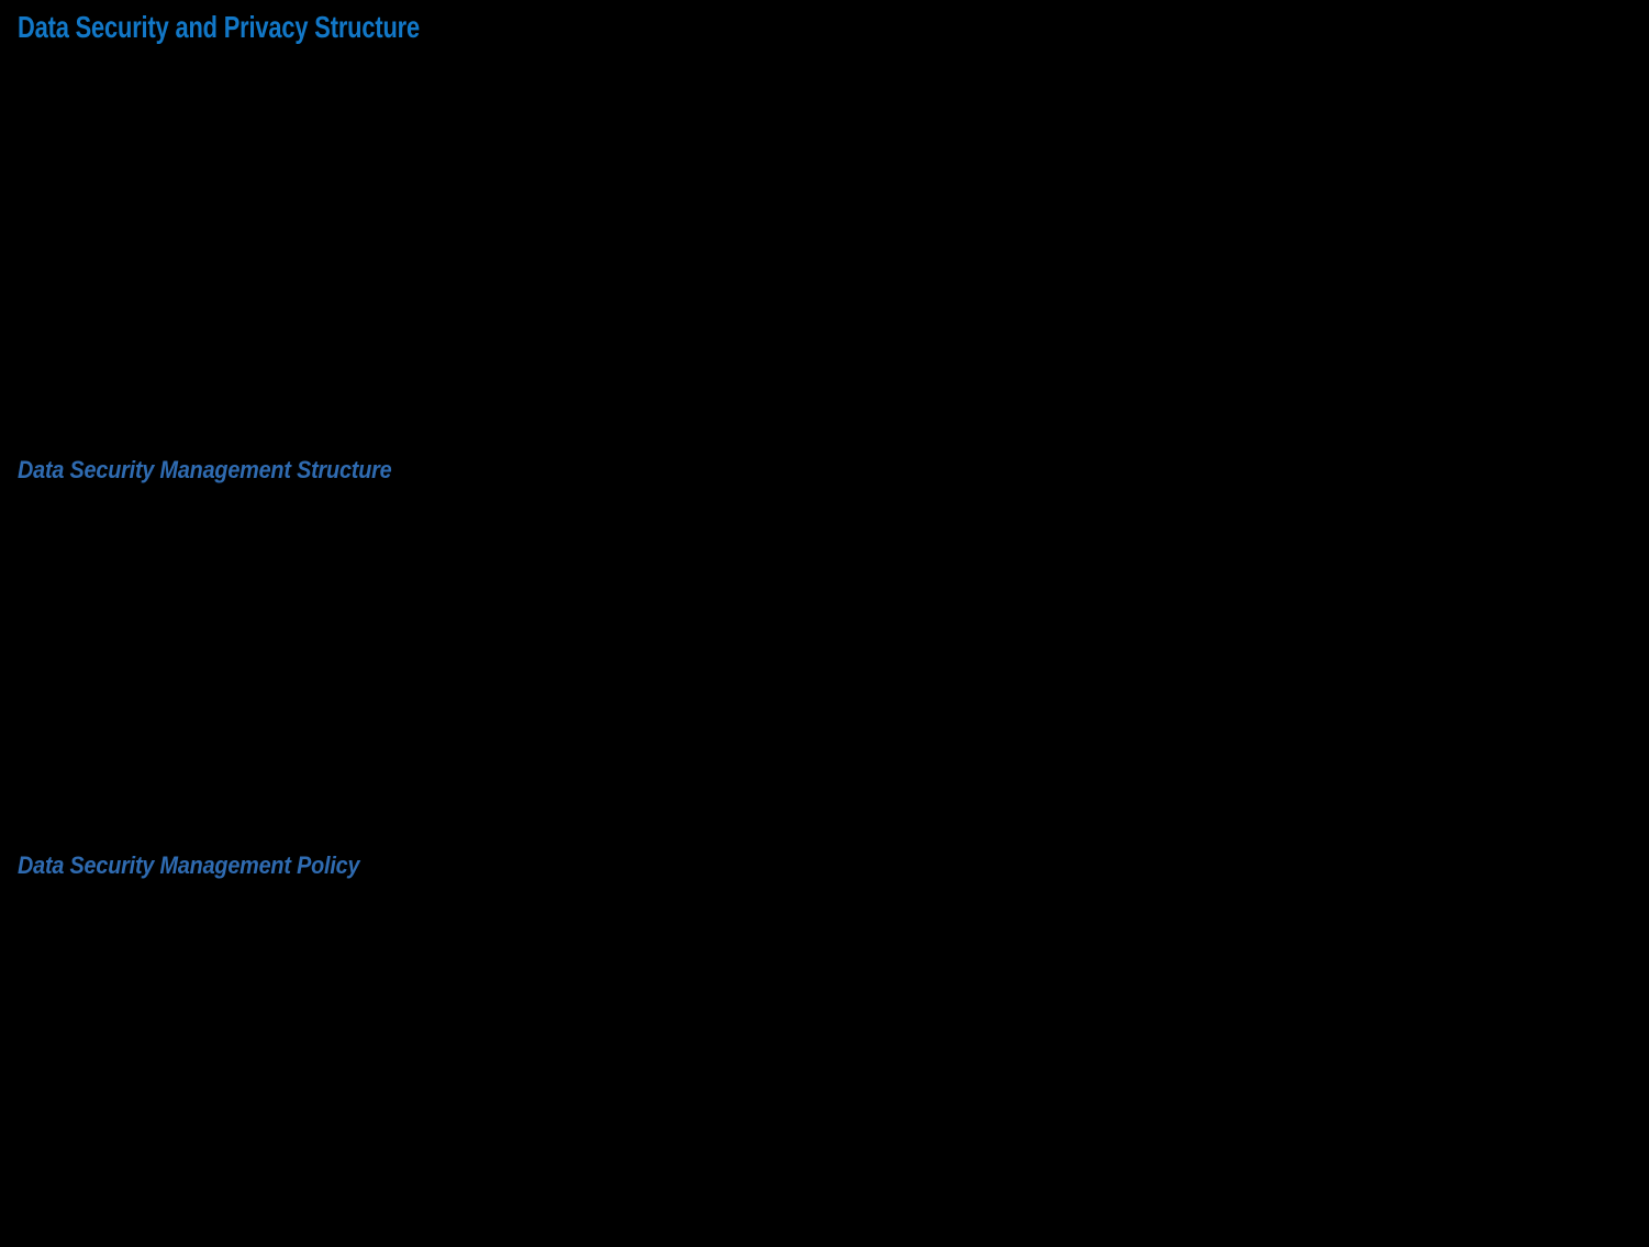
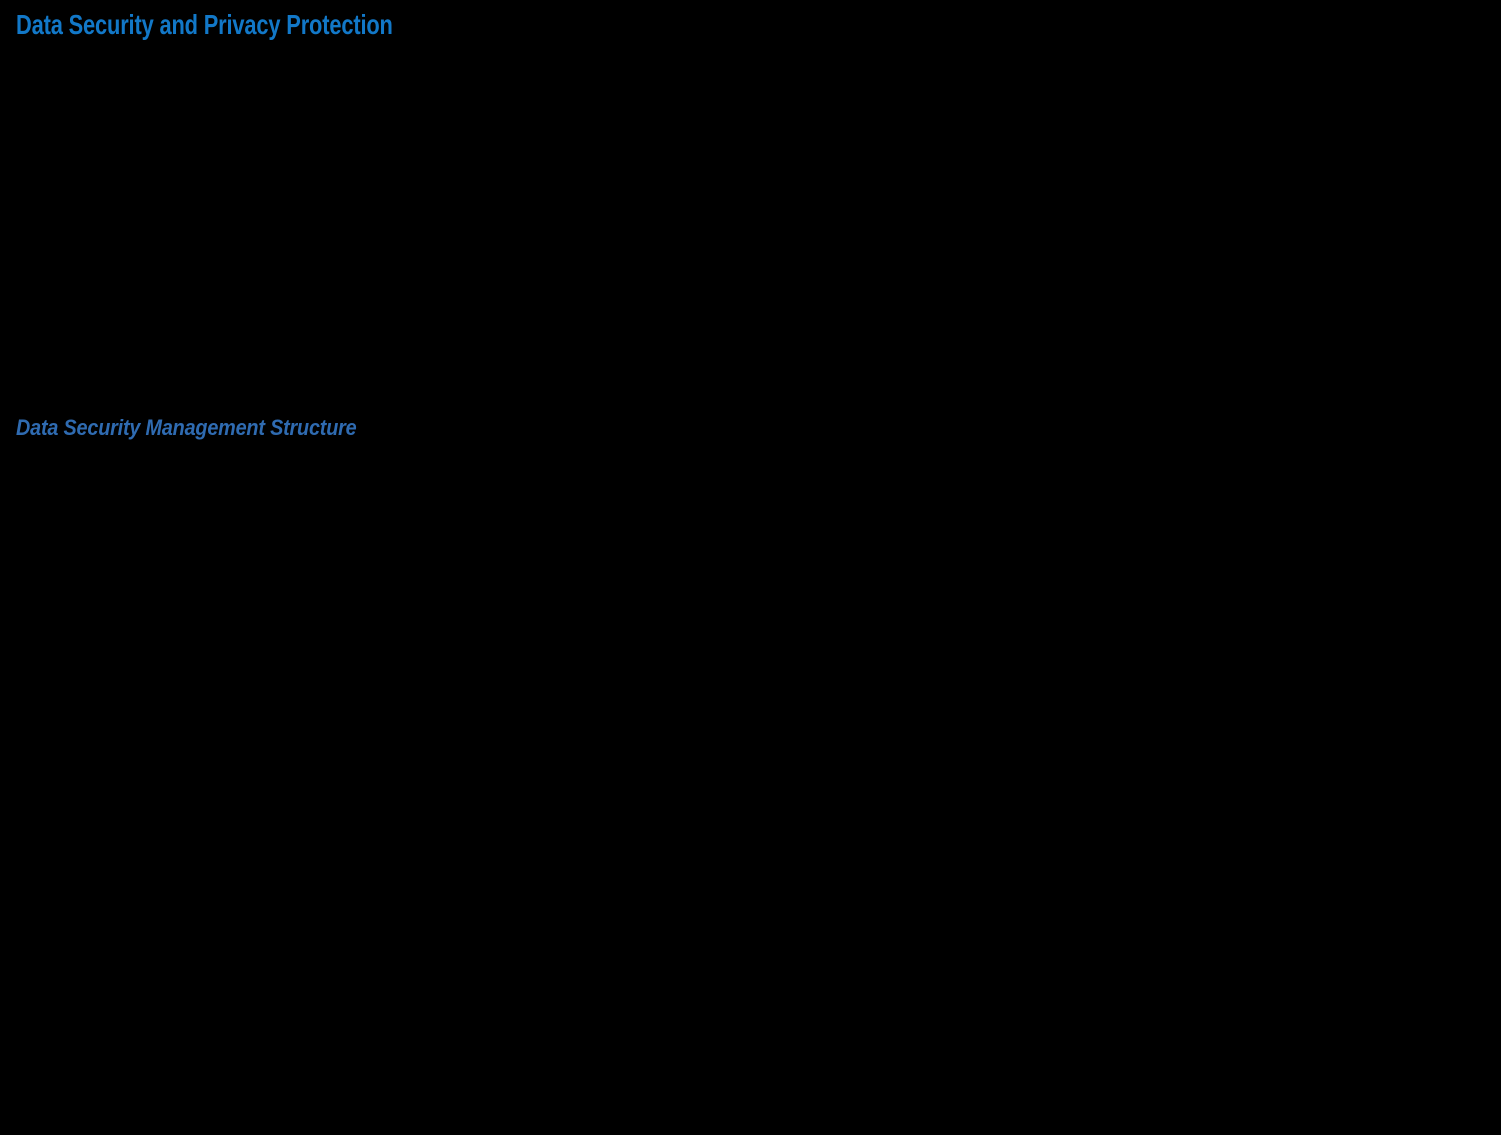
- Data Security and Privacy Structure
+ Data Security and Privacy Protection
  Data Security Management Structure
- Data Security Management Policy
